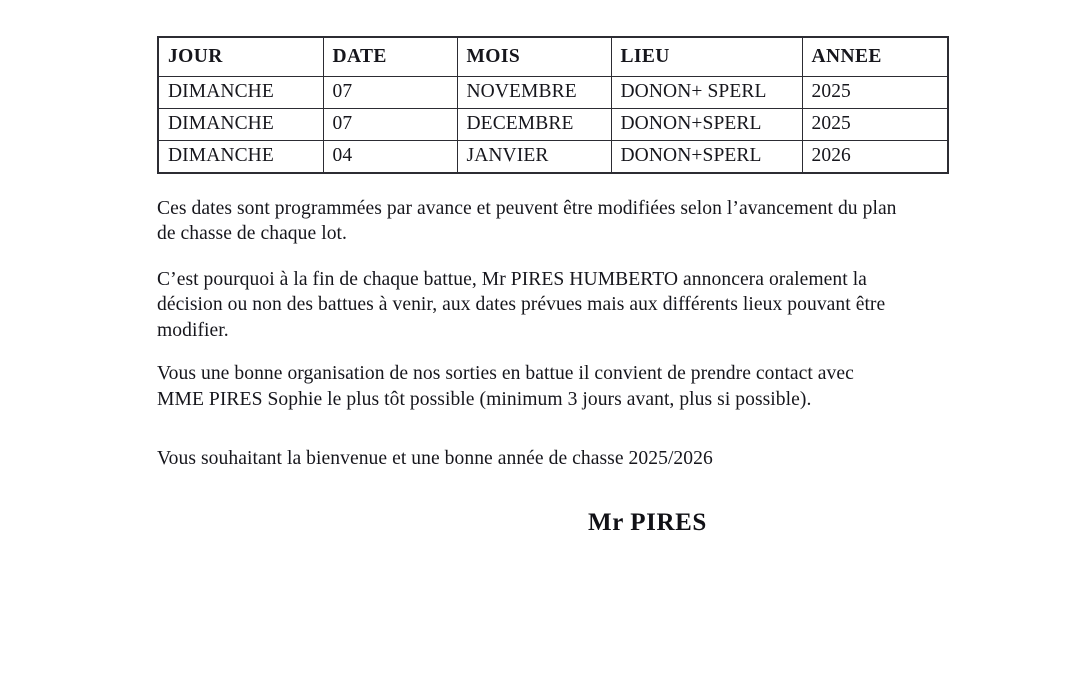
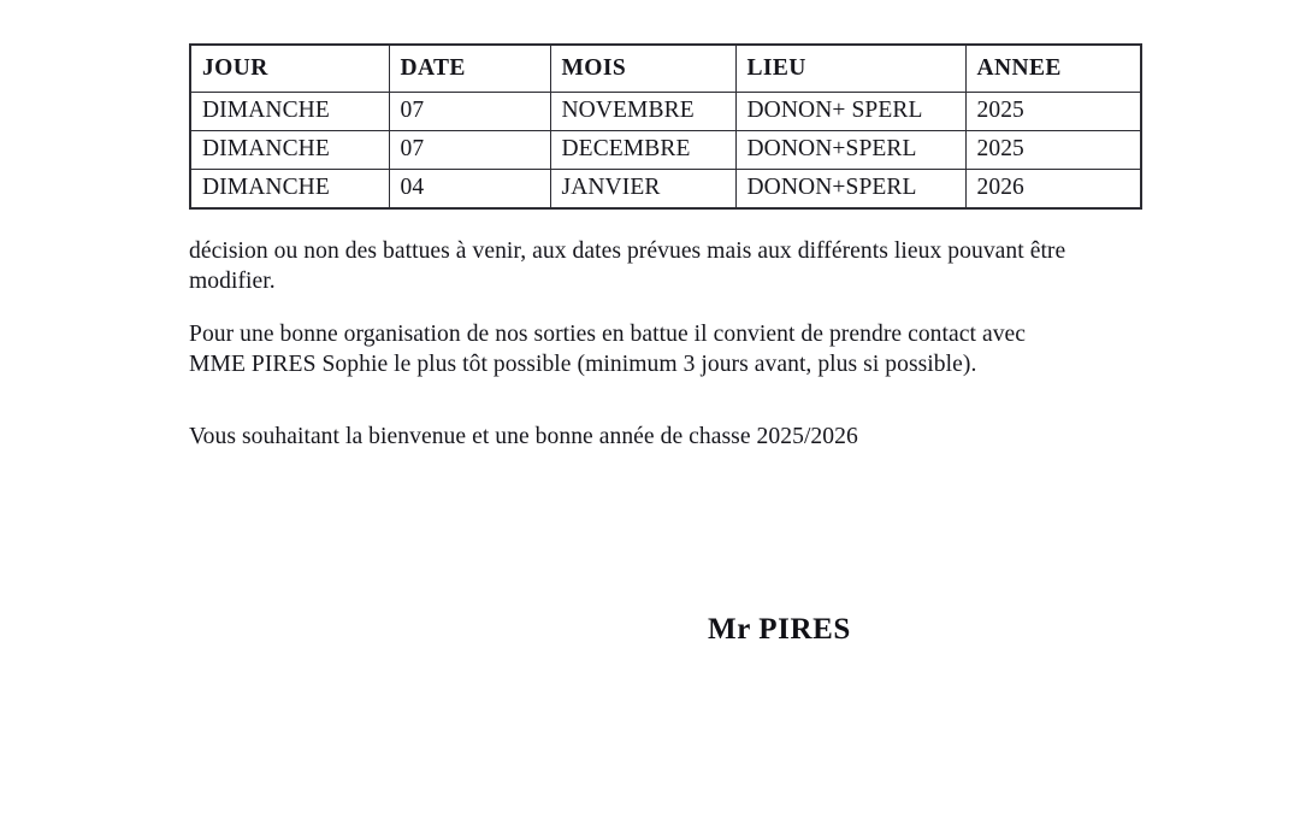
  JOUR	DATE	MOIS	LIEU	ANNEE
  DIMANCHE	07	NOVEMBRE	DONON+ SPERL	2025
  DIMANCHE	07	DECEMBRE	DONON+SPERL	2025
  DIMANCHE	04	JANVIER	DONON+SPERL	2026
- Ces dates sont programmées par avance et peuvent être modifiées selon l’avancement du plan
- de chasse de chaque lot.
- C’est pourquoi à la fin de chaque battue, Mr PIRES HUMBERTO annoncera oralement la
  décision ou non des battues à venir, aux dates prévues mais aux différents lieux pouvant être
  modifier.
- Vous une bonne organisation de nos sorties en battue il convient de prendre contact avec
+ Pour une bonne organisation de nos sorties en battue il convient de prendre contact avec
  MME PIRES Sophie le plus tôt possible (minimum 3 jours avant, plus si possible).
  Vous souhaitant la bienvenue et une bonne année de chasse 2025/2026
  Mr PIRES
